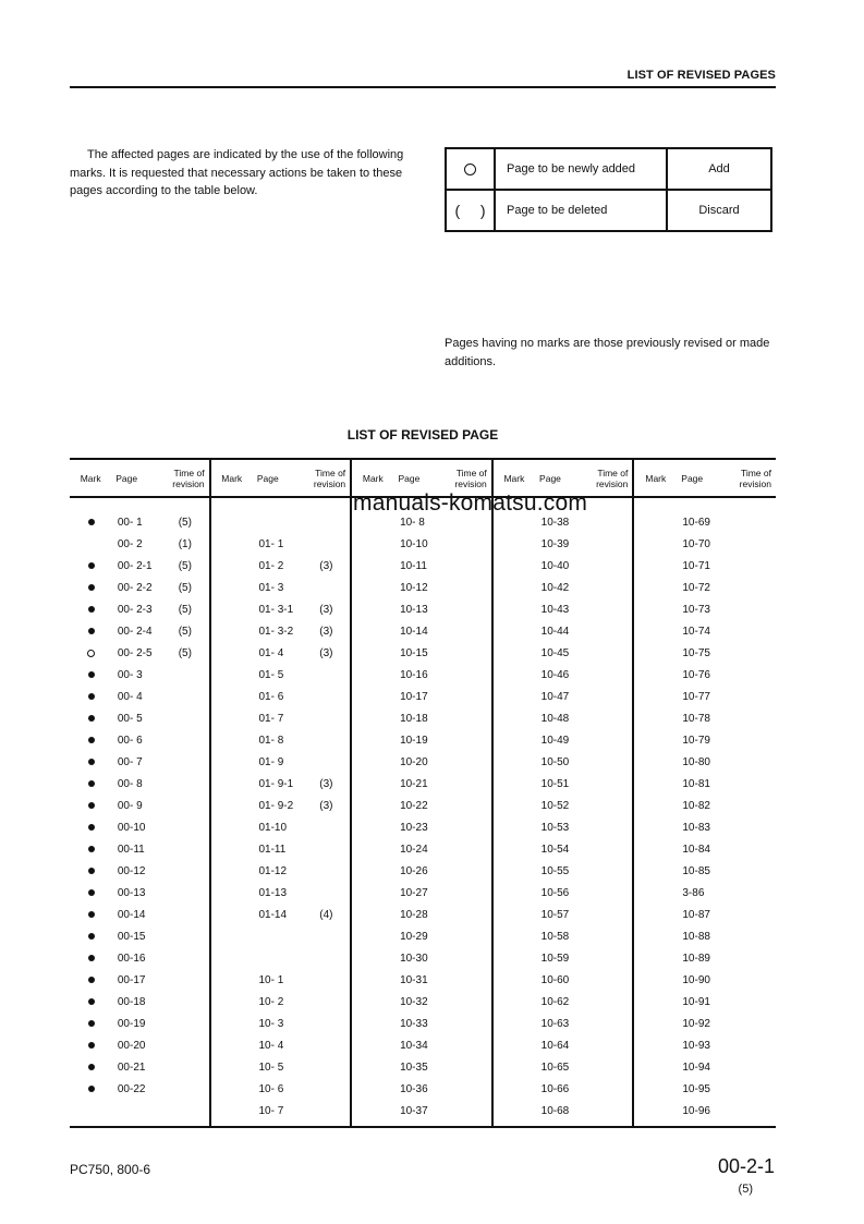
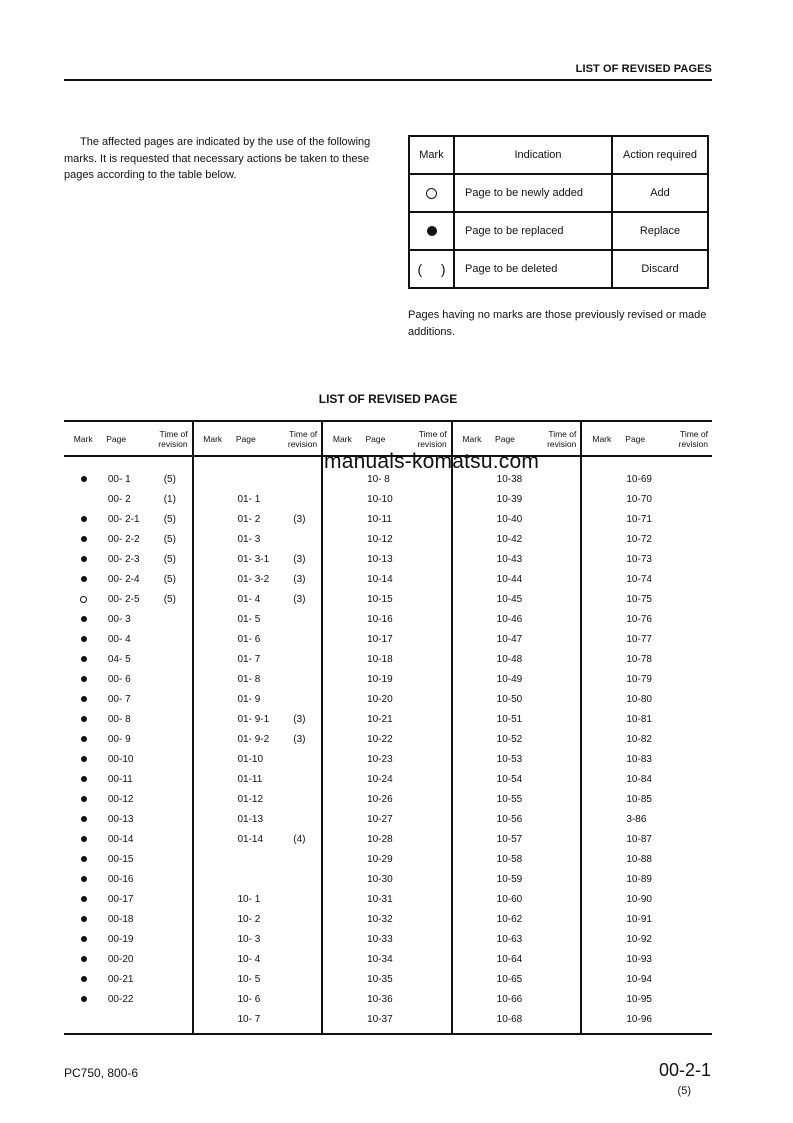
  LIST OF REVISED PAGES
  The affected pages are indicated by the use of the following marks. It is requested that necessary actions be taken to these pages according to the table below.
+ Mark	Indication	Action required
  	Page to be newly added	Add
+ 	Page to be replaced	Replace
  ( )	Page to be deleted	Discard
  Pages having no marks are those previously revised or made additions.
  LIST OF REVISED PAGE
  Mark
  Page
  Time of
  revision
  00- 1
  (5)
  00- 2
  (1)
  00- 2-1
  (5)
  00- 2-2
  (5)
  00- 2-3
  (5)
  00- 2-4
  (5)
  00- 2-5
  (5)
  00- 3
  00- 4
- 00- 5
+ 04- 5
  00- 6
  00- 7
  00- 8
  00- 9
  00-10
  00-11
  00-12
  00-13
  00-14
  00-15
  00-16
  00-17
  00-18
  00-19
  00-20
  00-21
  00-22
  Mark
  Page
  Time of
  revision
  01- 1
  01- 2
  (3)
  01- 3
  01- 3-1
  (3)
  01- 3-2
  (3)
  01- 4
  (3)
  01- 5
  01- 6
  01- 7
  01- 8
  01- 9
  01- 9-1
  (3)
  01- 9-2
  (3)
  01-10
  01-11
  01-12
  01-13
  01-14
  (4)
  10- 1
  10- 2
  10- 3
  10- 4
  10- 5
  10- 6
  10- 7
  Mark
  Page
  Time of
  revision
  10- 8
  10-10
  10-11
  10-12
  10-13
  10-14
  10-15
  10-16
  10-17
  10-18
  10-19
  10-20
  10-21
  10-22
  10-23
  10-24
  10-26
  10-27
  10-28
  10-29
  10-30
  10-31
  10-32
  10-33
  10-34
  10-35
  10-36
  10-37
  Mark
  Page
  Time of
  revision
  10-38
  10-39
  10-40
  10-42
  10-43
  10-44
  10-45
  10-46
  10-47
  10-48
  10-49
  10-50
  10-51
  10-52
  10-53
  10-54
  10-55
  10-56
  10-57
  10-58
  10-59
  10-60
  10-62
  10-63
  10-64
  10-65
  10-66
  10-68
  Mark
  Page
  Time of
  revision
  10-69
  10-70
  10-71
  10-72
  10-73
  10-74
  10-75
  10-76
  10-77
  10-78
  10-79
  10-80
  10-81
  10-82
  10-83
  10-84
  10-85
  3-86
  10-87
  10-88
  10-89
  10-90
  10-91
  10-92
  10-93
  10-94
  10-95
  10-96
  manuals-komatsu.com
  PC750, 800-6
  00-2-1
  (5)
